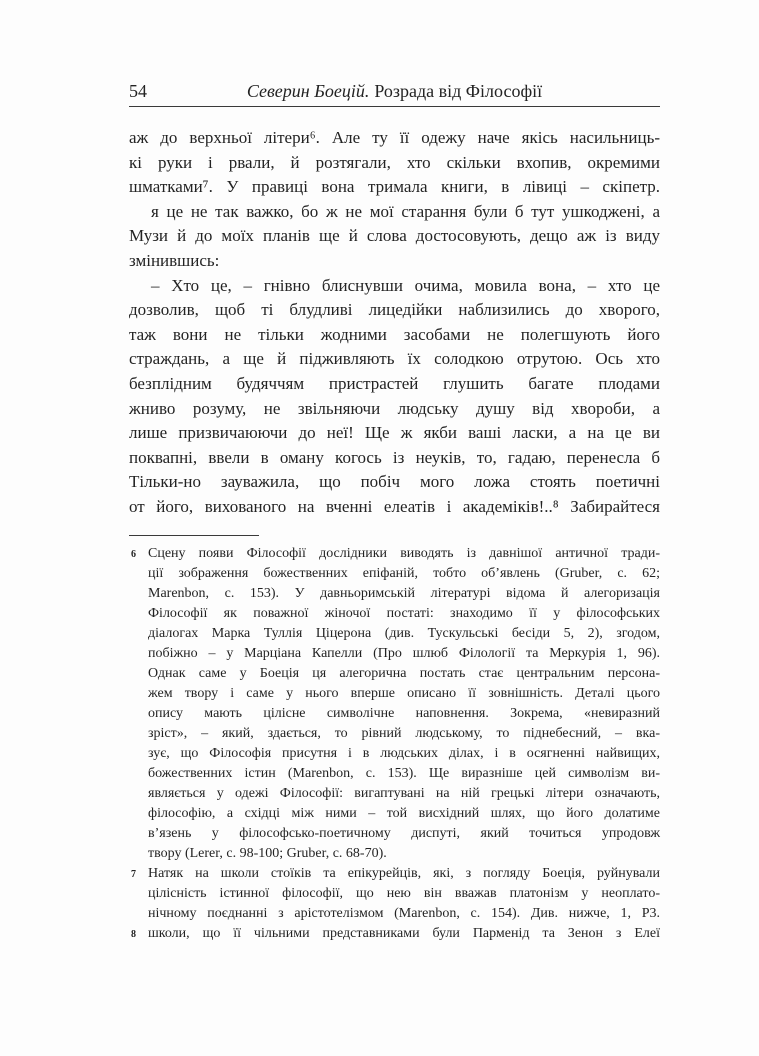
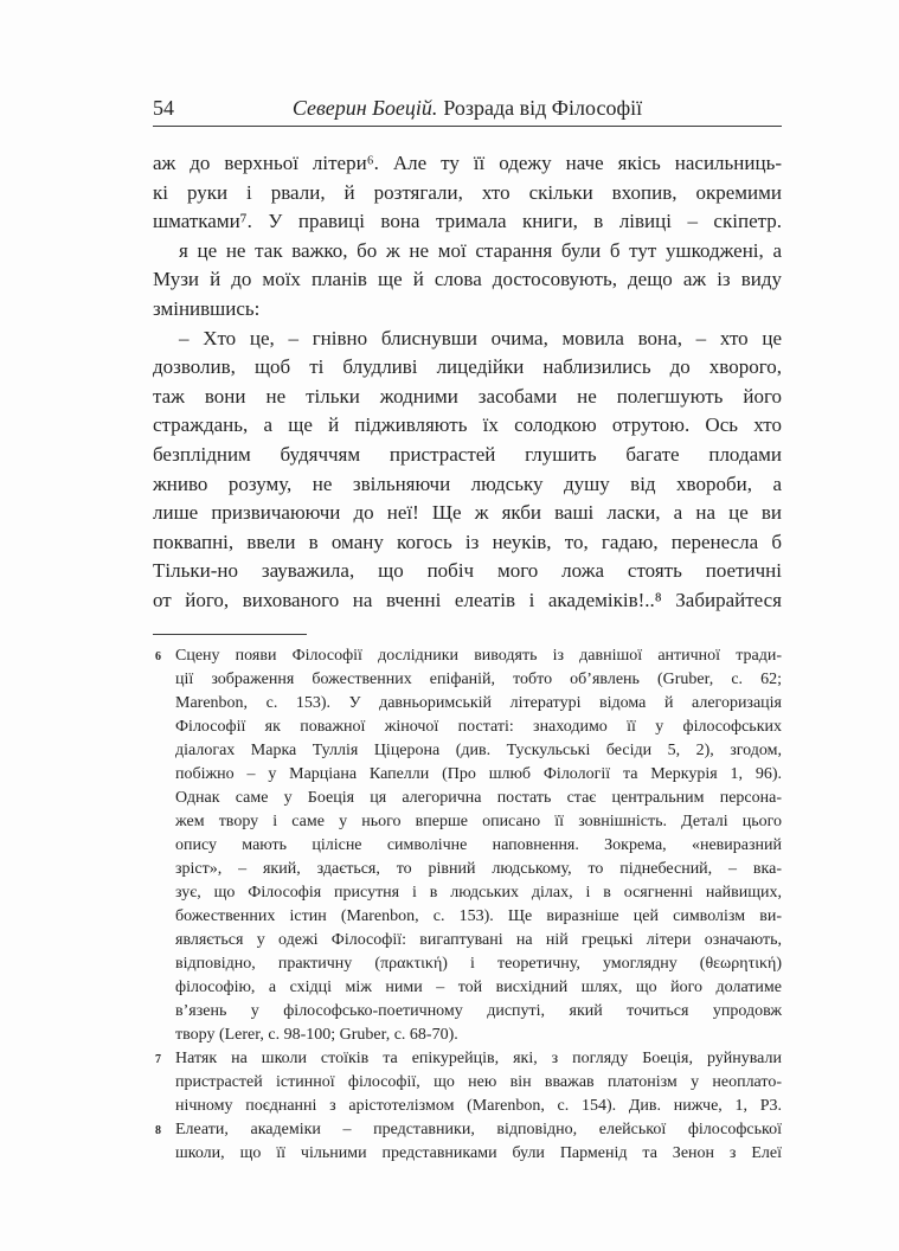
  54
  Северин Боецій. Розрада від Філософії
  аж до верхньої літери⁶. Але ту її одежу наче якісь насильниць-
  кі руки і рвали, й розтягали, хто скільки вхопив, окремими
  шматками⁷. У правиці вона тримала книги, в лівиці – скіпетр.
  я це не так важко, бо ж не мої старання були б тут ушкоджені, а
  Музи й до моїх планів ще й слова достосовують, дещо аж із виду
  змінившись:
  – Хто це, – гнівно блиснувши очима, мовила вона, – хто це
  дозволив, щоб ті блудливі лицедійки наблизились до хворого,
  таж вони не тільки жодними засобами не полегшують його
  страждань, а ще й підживляють їх солодкою отрутою. Ось хто
  безплідним будяччям пристрастей глушить багате плодами
  жниво розуму, не звільняючи людську душу від хвороби, а
  лише призвичаюючи до неї! Ще ж якби ваші ласки, а на це ви
  поквапні, ввели в оману когось із неуків, то, гадаю, перенесла б
  Тільки-но зауважила, що побіч мого ложа стоять поетичні
  от його, вихованого на вченні елеатів і академіків!..⁸ Забирайтеся
  6
  Сцену появи Філософії дослідники виводять із давнішої античної тради-
  ції зображення божественних епіфаній, тобто об’явлень (Gruber, с. 62;
  Marenbon, с. 153). У давньоримській літературі відома й алегоризація
  Філософії як поважної жіночої постаті: знаходимо її у філософських
  діалогах Марка Туллія Ціцерона (див. Тускульські бесіди 5, 2), згодом,
  побіжно – у Марціана Капелли (Про шлюб Філології та Меркурія 1, 96).
  Однак саме у Боеція ця алегорична постать стає центральним персона-
  жем твору і саме у нього вперше описано її зовнішність. Деталі цього
  опису мають цілісне символічне наповнення. Зокрема, «невиразний
  зріст», – який, здається, то рівний людському, то піднебесний, – вка-
  зує, що Філософія присутня і в людських ділах, і в осягненні найвищих,
  божественних істин (Marenbon, с. 153). Ще виразніше цей символізм ви-
  являється у одежі Філософії: вигаптувані на ній грецькі літери означають,
+ відповідно, практичну (πρακτική) і теоретичну, умоглядну (θεωρητική)
  філософію, а східці між ними – той висхідний шлях, що його долатиме
  в’язень у філософсько-поетичному диспуті, який точиться упродовж
  твору (Lerer, с. 98-100; Gruber, с. 68-70).
  7
  Натяк на школи стоїків та епікурейців, які, з погляду Боеція, руйнували
- цілісність істинної філософії, що нею він вважав платонізм у неоплато-
+ пристрастей істинної філософії, що нею він вважав платонізм у неоплато-
  нічному поєднанні з арістотелізмом (Marenbon, с. 154). Див. нижче, 1, Р3.
  8
+ Елеати, академіки – представники, відповідно, елейської філософської
  школи, що її чільними представниками були Парменід та Зенон з Елеї
